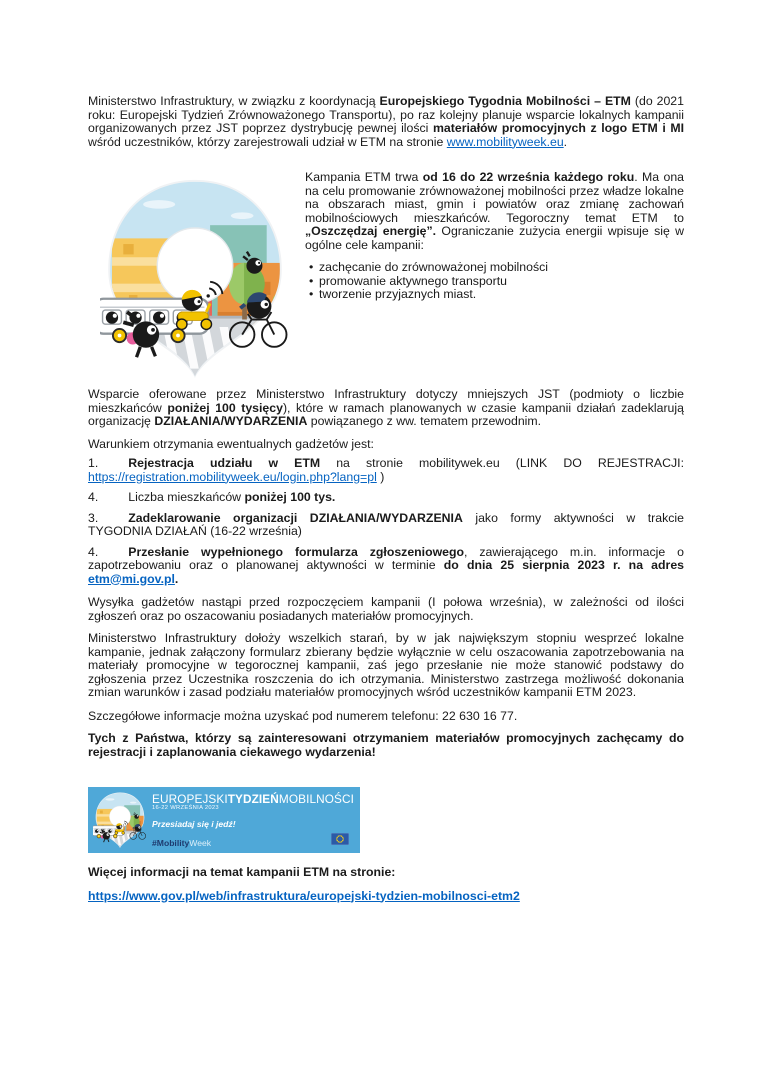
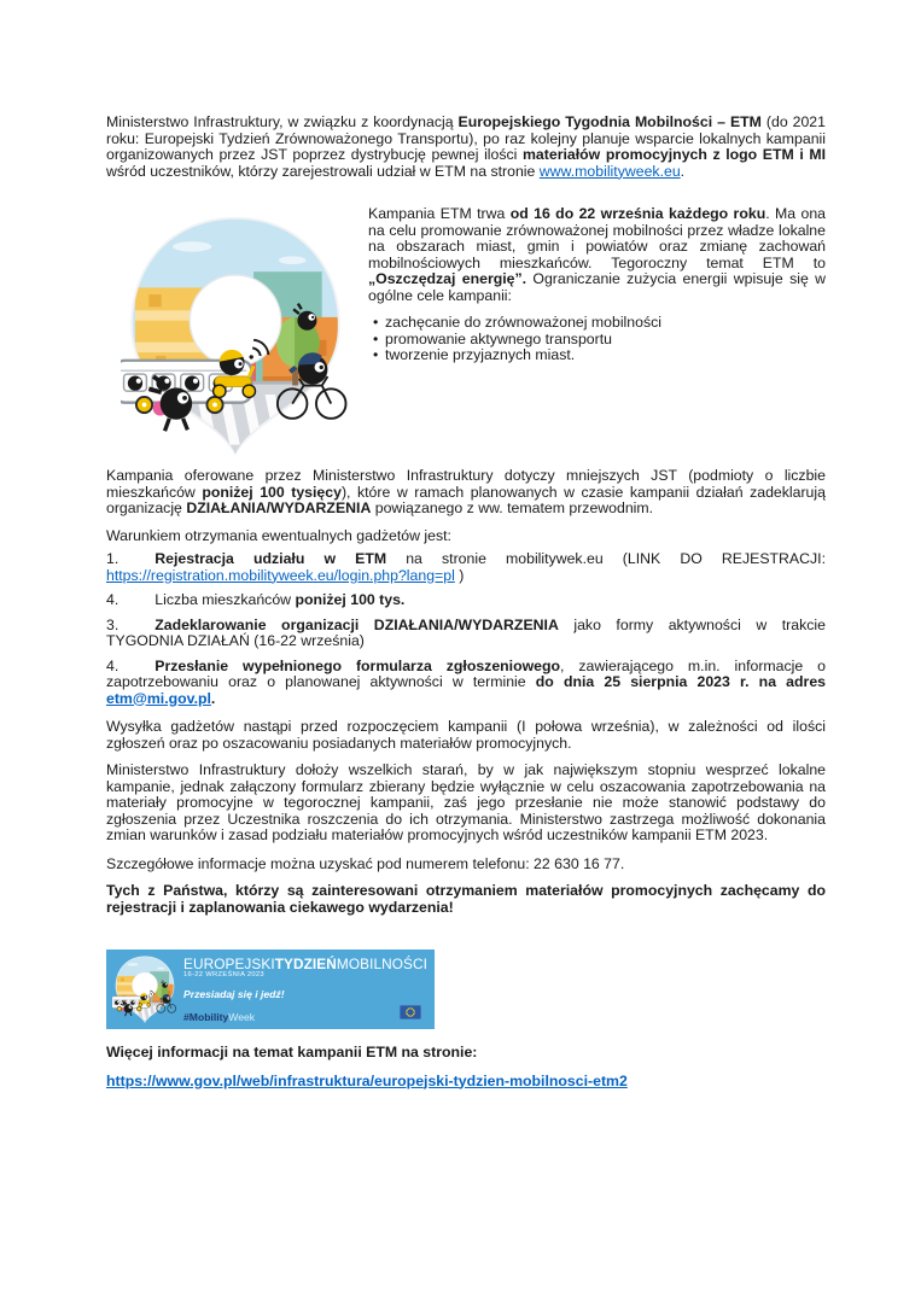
  Ministerstwo Infrastruktury, w związku z koordynacją Europejskiego Tygodnia Mobilności – ETM (do 2021 roku: Europejski Tydzień Zrównoważonego Transportu), po raz kolejny planuje wsparcie lokalnych kampanii organizowanych przez JST poprzez dystrybucję pewnej ilości materiałów promocyjnych z logo ETM i MI wśród uczestników, którzy zarejestrowali udział w ETM na stronie www.mobilityweek.eu.
  Kampania ETM trwa od 16 do 22 września każdego roku. Ma ona na celu promowanie zrównoważonej mobilności przez władze lokalne na obszarach miast, gmin i powiatów oraz zmianę zachowań mobilnościowych mieszkańców. Tegoroczny temat ETM to „Oszczędzaj energię”. Ograniczanie zużycia energii wpisuje się w ogólne cele kampanii:
  zachęcanie do zrównoważonej mobilności
  promowanie aktywnego transportu
  tworzenie przyjaznych miast.
- Wsparcie oferowane przez Ministerstwo Infrastruktury dotyczy mniejszych JST (podmioty o liczbie mieszkańców poniżej 100 tysięcy), które w ramach planowanych w czasie kampanii działań zadeklarują organizację DZIAŁANIA/WYDARZENIA powiązanego z ww. tematem przewodnim.
+ Kampania oferowane przez Ministerstwo Infrastruktury dotyczy mniejszych JST (podmioty o liczbie mieszkańców poniżej 100 tysięcy), które w ramach planowanych w czasie kampanii działań zadeklarują organizację DZIAŁANIA/WYDARZENIA powiązanego z ww. tematem przewodnim.
  Warunkiem otrzymania ewentualnych gadżetów jest:
  1. Rejestracja udziału w ETM na stronie mobilitywek.eu (LINK DO REJESTRACJI: https://registration.mobilityweek.eu/login.php?lang=pl )
  4. Liczba mieszkańców poniżej 100 tys.
  3. Zadeklarowanie organizacji DZIAŁANIA/WYDARZENIA jako formy aktywności w trakcie TYGODNIA DZIAŁAŃ (16-22 września)
  4. Przesłanie wypełnionego formularza zgłoszeniowego, zawierającego m.in. informacje o zapotrzebowaniu oraz o planowanej aktywności w terminie do dnia 25 sierpnia 2023 r. na adres etm@mi.gov.pl.
  Wysyłka gadżetów nastąpi przed rozpoczęciem kampanii (I połowa września), w zależności od ilości zgłoszeń oraz po oszacowaniu posiadanych materiałów promocyjnych.
  Ministerstwo Infrastruktury dołoży wszelkich starań, by w jak największym stopniu wesprzeć lokalne kampanie, jednak załączony formularz zbierany będzie wyłącznie w celu oszacowania zapotrzebowania na materiały promocyjne w tegorocznej kampanii, zaś jego przesłanie nie może stanowić podstawy do zgłoszenia przez Uczestnika roszczenia do ich otrzymania. Ministerstwo zastrzega możliwość dokonania zmian warunków i zasad podziału materiałów promocyjnych wśród uczestników kampanii ETM 2023.
  Szczegółowe informacje można uzyskać pod numerem telefonu: 22 630 16 77.
  Tych z Państwa, którzy są zainteresowani otrzymaniem materiałów promocyjnych zachęcamy do rejestracji i zaplanowania ciekawego wydarzenia!
  EUROPEJSKITYDZIEŃMOBILNOŚCI
  Przesiadaj się i jedź!
  #MobilityWeek
  Więcej informacji na temat kampanii ETM na stronie:
  https://www.gov.pl/web/infrastruktura/europejski-tydzien-mobilnosci-etm2
